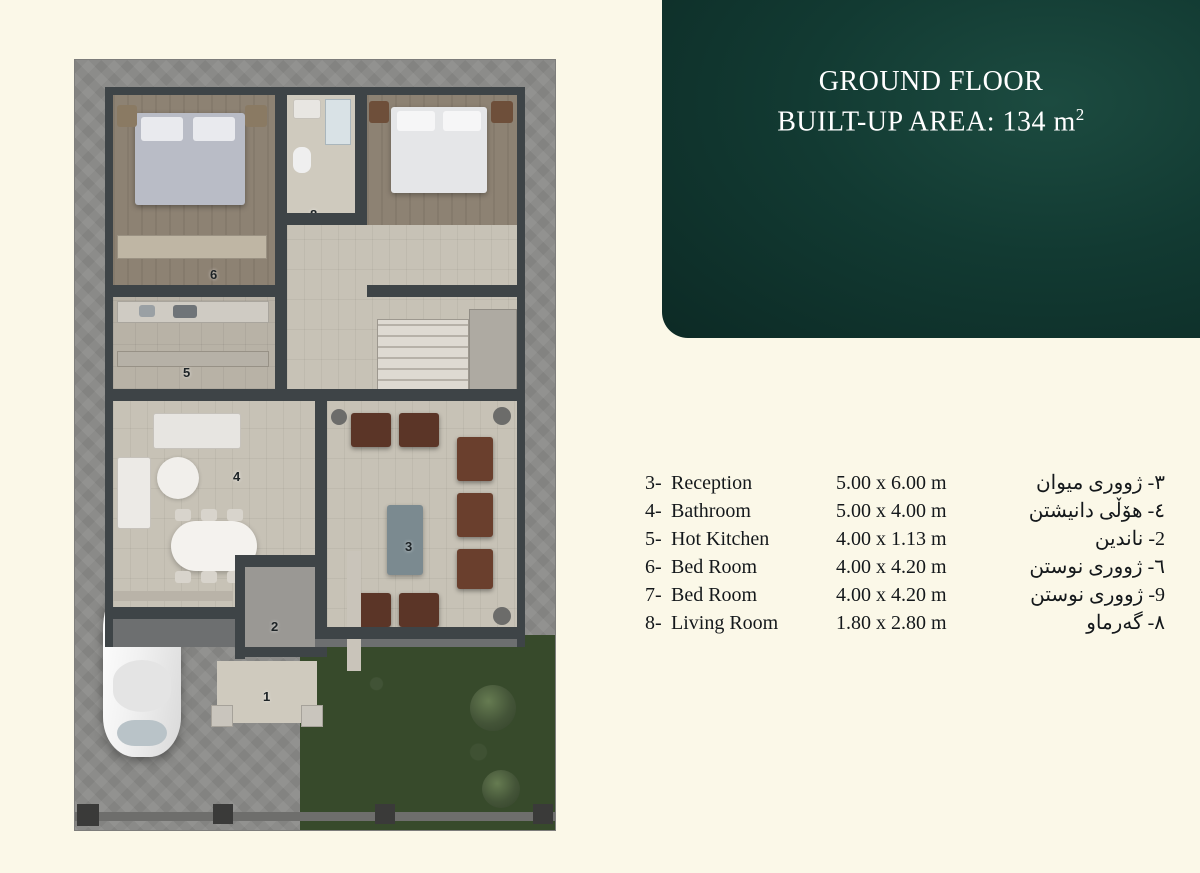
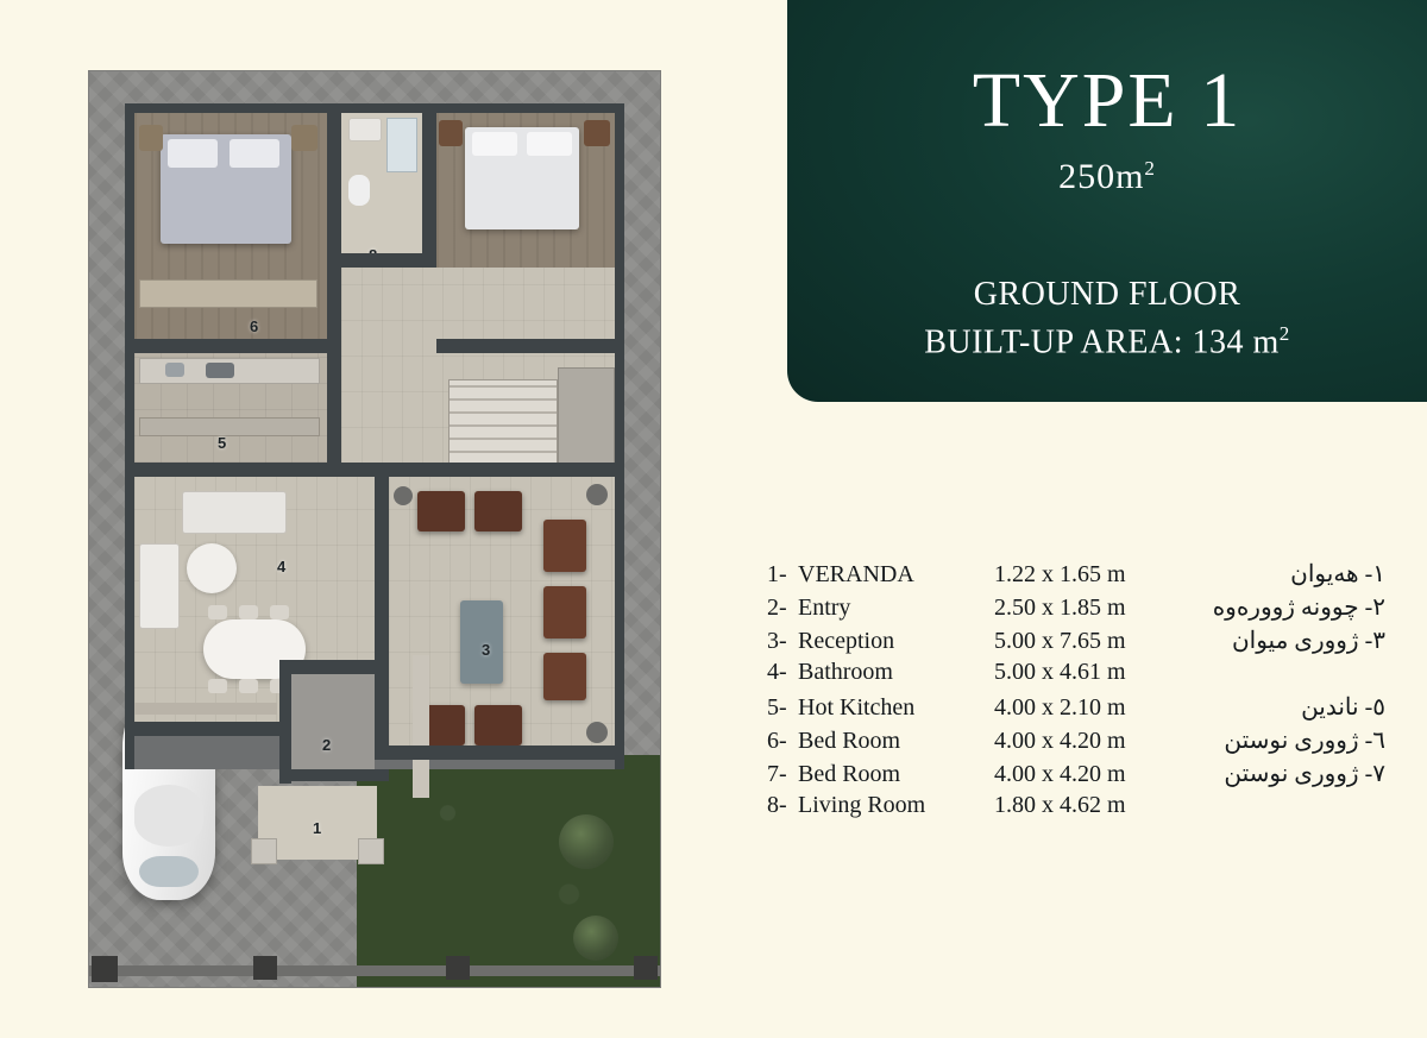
  6
  5
  4
  3
  2
  1
+ TYPE 1
+ 250m2
  GROUND FLOOR
  BUILT-UP AREA: 134 m2
+ 1-
+ VERANDA
+ 1.22 x 1.65 m
+ ١- هەیوان
+ 2-
+ Entry
+ 2.50 x 1.85 m
+ ٢- چوونە ژوورەوە
  3-
  Reception
- 5.00 x 6.00 m
+ 5.00 x 7.65 m
  ٣- ژووری میوان
  4-
  Bathroom
- 5.00 x 4.00 m
+ 5.00 x 4.61 m
- ٤- هۆڵی دانیشتن
  5-
  Hot Kitchen
- 4.00 x 1.13 m
+ 4.00 x 2.10 m
- 2- ناندین
+ ٥- ناندین
  6-
  Bed Room
  4.00 x 4.20 m
  ٦- ژووری نوستن
  7-
  Bed Room
  4.00 x 4.20 m
- 9- ژووری نوستن
+ ٧- ژووری نوستن
  8-
  Living Room
- 1.80 x 2.80 m
+ 1.80 x 4.62 m
- ٨- گەرماو
